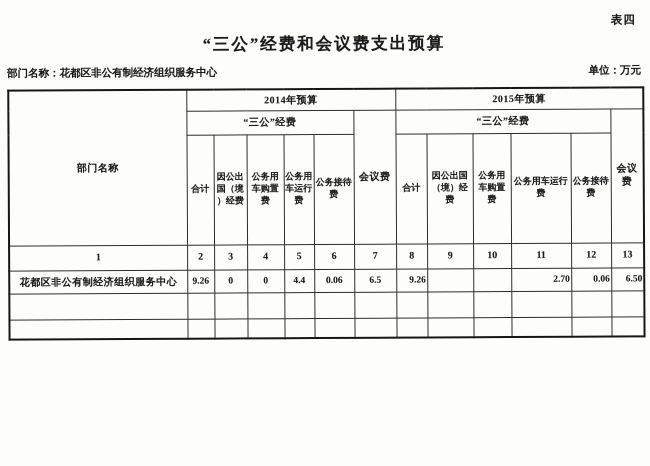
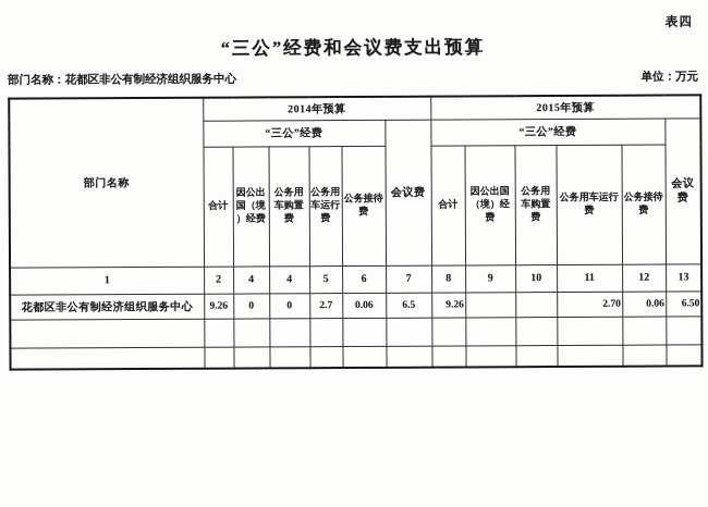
  表四
  “三公”经费和会议费支出预算
  部门名称：花都区非公有制经济组织服务中心
  单位：万元
  部门名称	2014年预算	2015年预算
  “三公”经费	会议费	“三公”经费	会议费
  合计	因公出国（境）经费	公务用车购置费	公务用车运行费	公务接待费	合计	因公出国（境）经费	公务用车购置费	公务用车运行费	公务接待费
- 1	2	3	4	5	6	7	8	9	10	11	12	13
+ 1	2	4	4	5	6	7	8	9	10	11	12	13
- 花都区非公有制经济组织服务中心	9.26	0	0	4.4	0.06	6.5	9.26			2.70	0.06	6.50
+ 花都区非公有制经济组织服务中心	9.26	0	0	2.7	0.06	6.5	9.26			2.70	0.06	6.50
